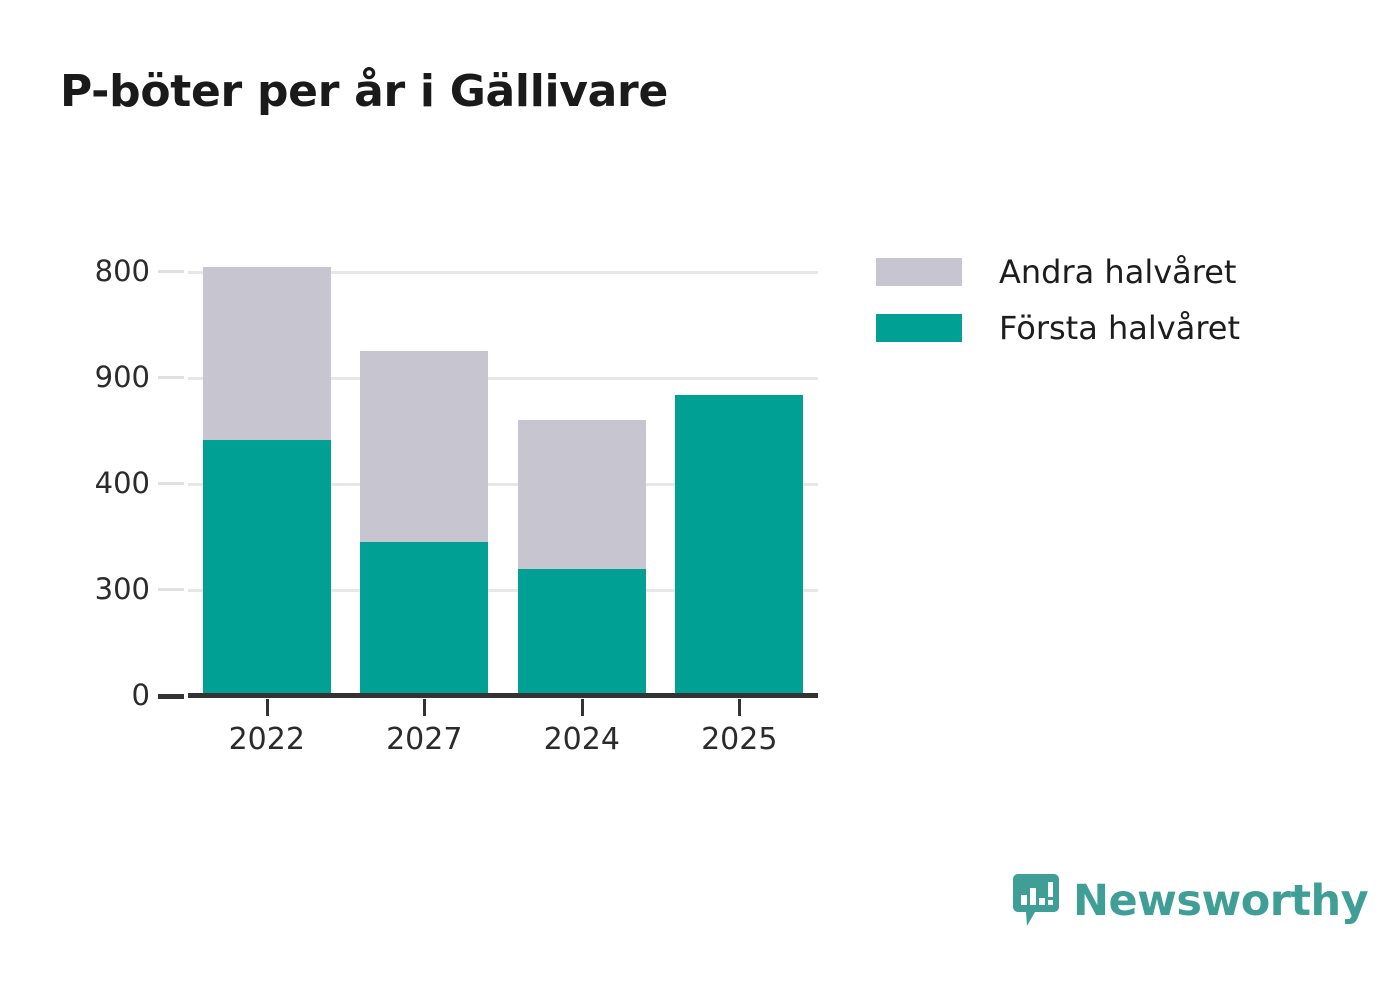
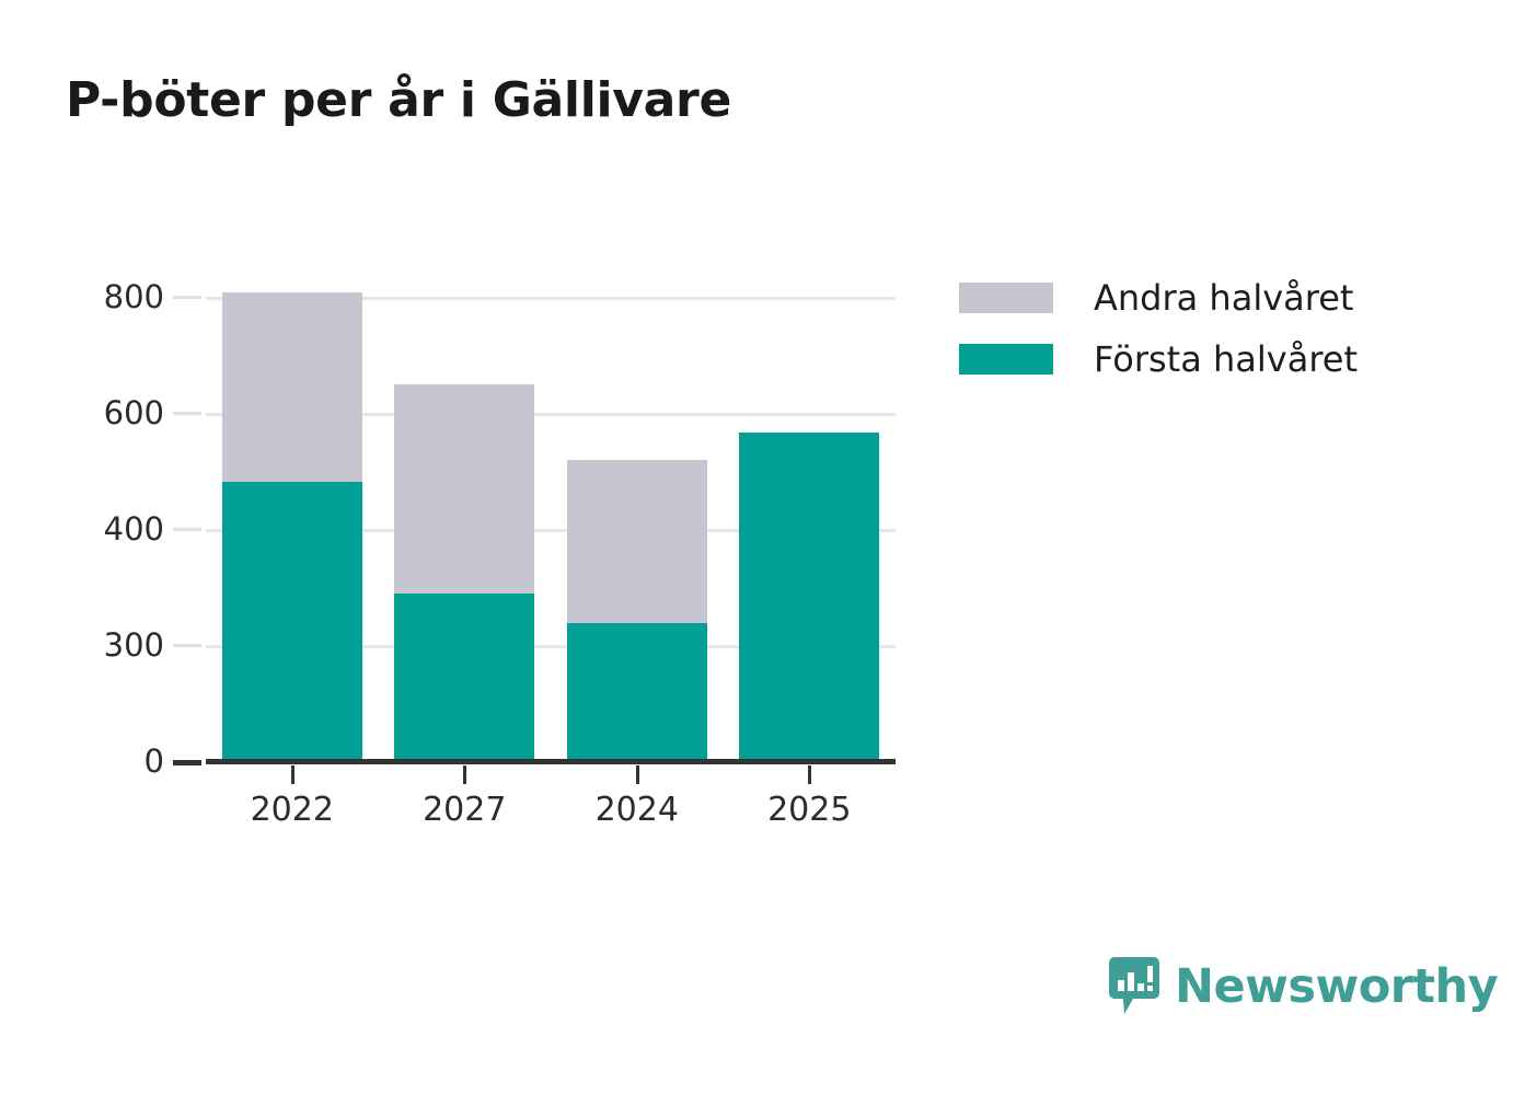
  P-böter per år i Gällivare
  0
  300
  400
- 900
+ 600
  800
  2022
  2027
  2024
  2025
  Andra halvåret
  Första halvåret
  Newsworthy
